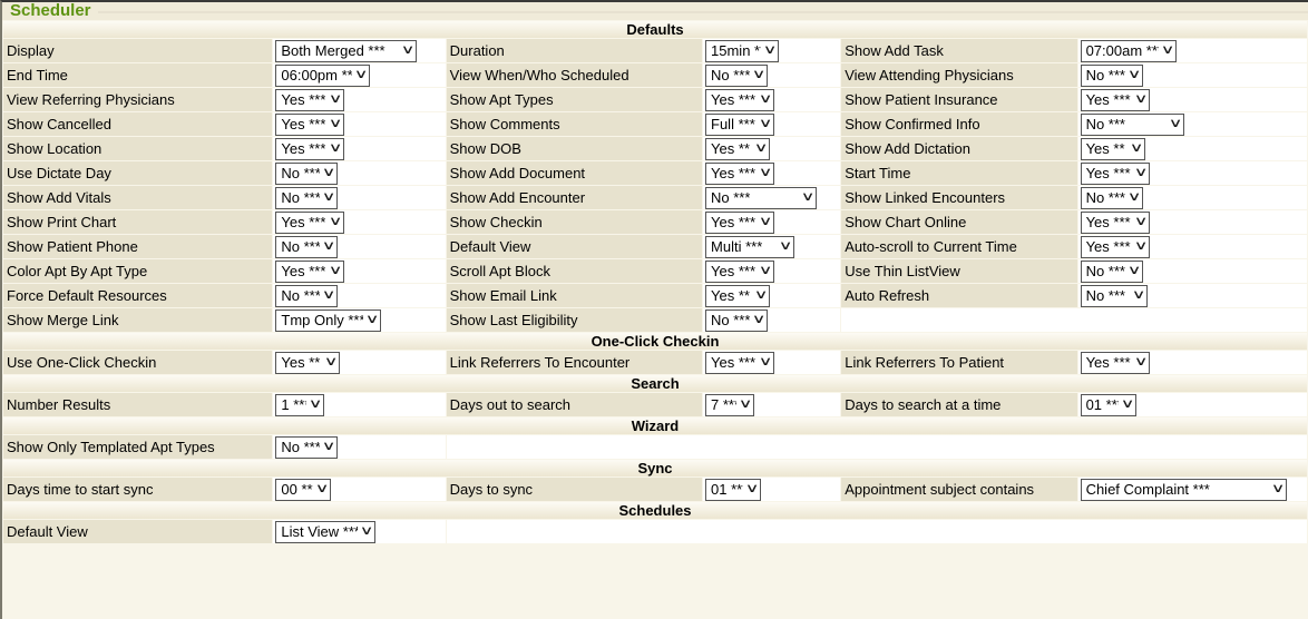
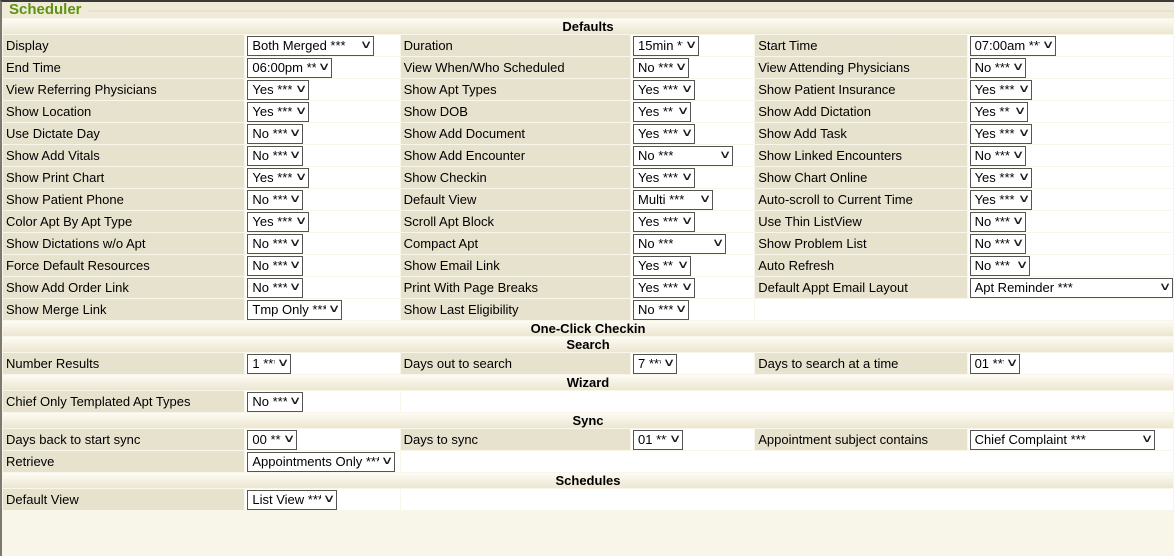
  Scheduler
  Defaults
- Display	Both Merged *** ∨	Duration	15min * ∨	Show Add Task	07:00am ** ∨
+ Display	Both Merged *** ∨	Duration	15min * ∨	Start Time	07:00am ** ∨
  End Time	06:00pm **∨	View When/Who Scheduled	No ***∨	View Attending Physicians	No ***∨
  View Referring Physicians	Yes *** ∨	Show Apt Types	Yes *** ∨	Show Patient Insurance	Yes *** ∨
- Show Cancelled	Yes *** ∨	Show Comments	Full *** ∨	Show Confirmed Info	No *** ∨
  Show Location	Yes *** ∨	Show DOB	Yes ** ∨	Show Add Dictation	Yes ** ∨
- Use Dictate Day	No ***∨	Show Add Document	Yes *** ∨	Start Time	Yes *** ∨
+ Use Dictate Day	No ***∨	Show Add Document	Yes *** ∨	Show Add Task	Yes *** ∨
  Show Add Vitals	No ***∨	Show Add Encounter	No *** ∨	Show Linked Encounters	No ***∨
  Show Print Chart	Yes *** ∨	Show Checkin	Yes *** ∨	Show Chart Online	Yes *** ∨
  Show Patient Phone	No ***∨	Default View	Multi *** ∨	Auto-scroll to Current Time	Yes *** ∨
  Color Apt By Apt Type	Yes *** ∨	Scroll Apt Block	Yes *** ∨	Use Thin ListView	No ***∨
+ Show Dictations w/o Apt	No ***∨	Compact Apt	No *** ∨	Show Problem List	No ***∨
  Force Default Resources	No ***∨	Show Email Link	Yes ** ∨	Auto Refresh	No *** ∨
+ Show Add Order Link	No ***∨	Print With Page Breaks	Yes *** ∨	Default Appt Email Layout	Apt Reminder *** ∨
  Show Merge Link	Tmp Only ***∨	Show Last Eligibility	No ***∨
  One-Click Checkin
- Use One-Click Checkin	Yes ** ∨	Link Referrers To Encounter	Yes *** ∨	Link Referrers To Patient	Yes *** ∨
  Search
  Number Results	1 ** ∨	Days out to search	7 ** ∨	Days to search at a time	01 ** ∨
  Wizard
- Show Only Templated Apt Types	No ***∨
+ Chief Only Templated Apt Types	No ***∨
  Sync
- Days time to start sync	00 ** ∨	Days to sync	01 ** ∨	Appointment subject contains	Chief Complaint *** ∨
+ Days back to start sync	00 ** ∨	Days to sync	01 ** ∨	Appointment subject contains	Chief Complaint *** ∨
+ Retrieve	Appointments Only ***∨
  Schedules
  Default View	List View ***∨
